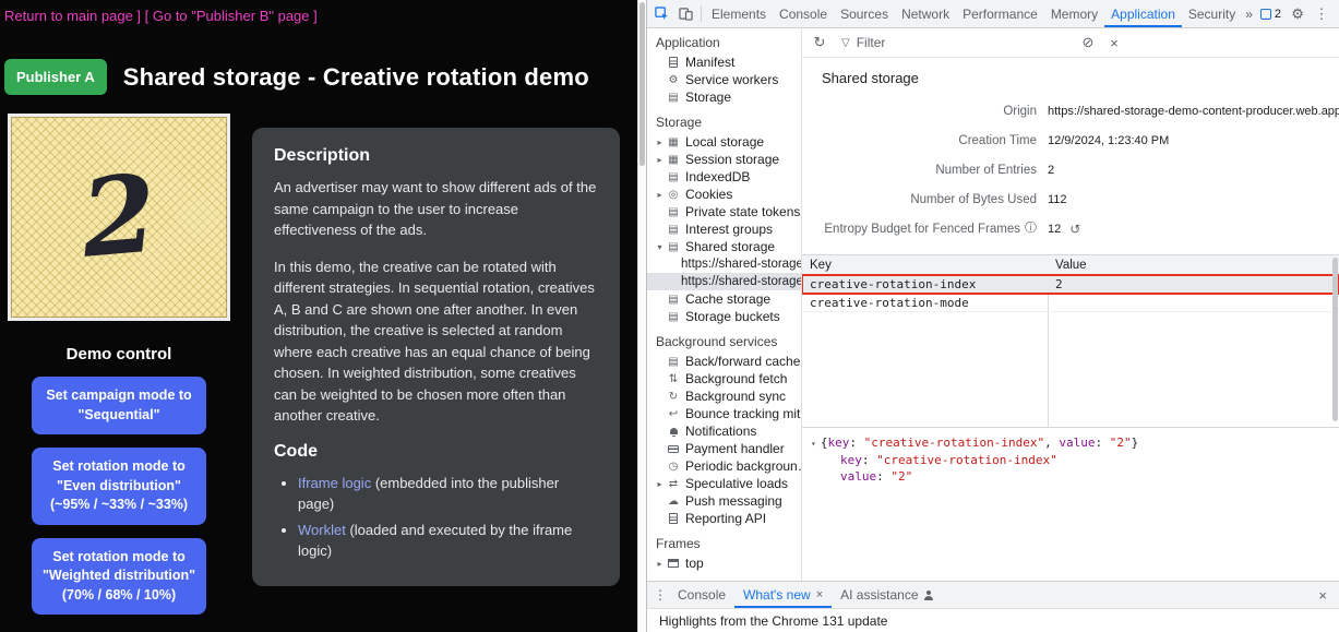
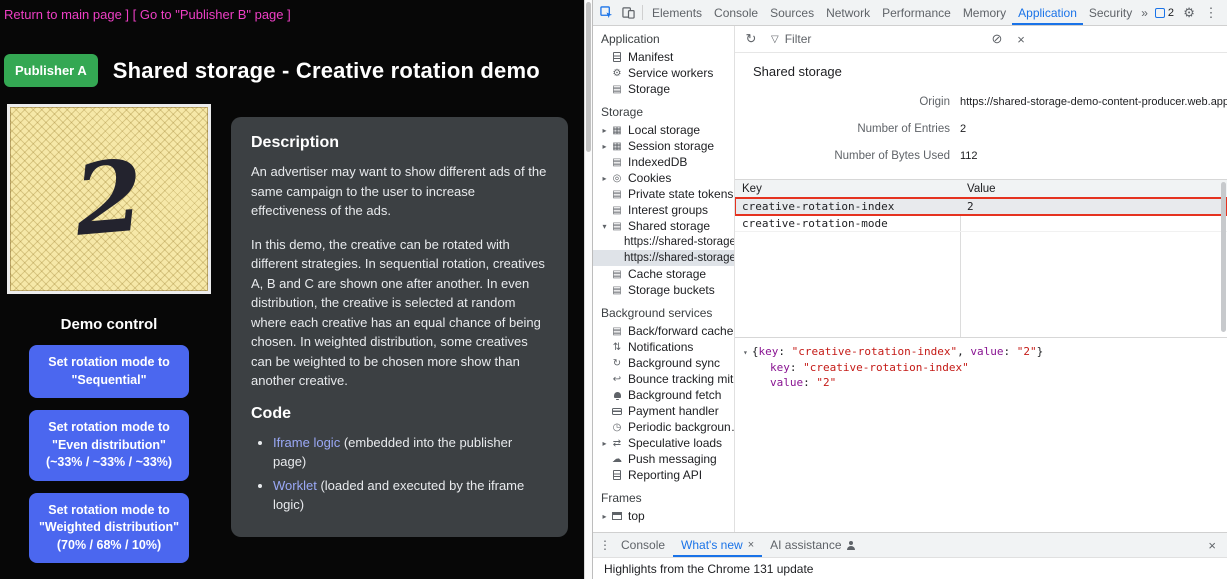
  Return to main page ] [ Go to "Publisher B" page ]
  Publisher A
  Shared storage - Creative rotation demo
  Demo control
- Set campaign mode to "Sequential"
+ Set rotation mode to "Sequential"
- Set rotation mode to "Even distribution" (~95% / ~33% / ~33%)
+ Set rotation mode to "Even distribution" (~33% / ~33% / ~33%)
  Set rotation mode to "Weighted distribution" (70% / 68% / 10%)
  Description
  An advertiser may want to show different ads of the same campaign to the user to increase effectiveness of the ads.
- In this demo, the creative can be rotated with different strategies. In sequential rotation, creatives A, B and C are shown one after another. In even distribution, the creative is selected at random where each creative has an equal chance of being chosen. In weighted distribution, some creatives can be weighted to be chosen more often than another creative.
+ In this demo, the creative can be rotated with different strategies. In sequential rotation, creatives A, B and C are shown one after another. In even distribution, the creative is selected at random where each creative has an equal chance of being chosen. In weighted distribution, some creatives can be weighted to be chosen more show than another creative.
  Code
  Iframe logic (embedded into the publisher page)
  Worklet (loaded and executed by the iframe logic)
  Elements
  Console
  Sources
  Network
  Performance
  Memory
  Application
  Security
  »
  2
  ⚙
  ⋮
  Application
  Manifest
  ⚙
  Service workers
  ▤
  Storage
  Storage
  ▸
  ▦
  Local storage
  ▸
  ▦
  Session storage
  ▤
  IndexedDB
  ▸
  ◎
  Cookies
  ▤
  Private state tokens
  ▤
  Interest groups
  ▾
  ▤
  Shared storage
  https://shared-storage
  https://shared-storage
  ▤
  Cache storage
  ▤
  Storage buckets
  Background services
  ▤
  Back/forward cache
  ⇅
- Background fetch
+ Notifications
  ↻
  Background sync
  ↩
  Bounce tracking mit
- Notifications
+ Background fetch
  Payment handler
  ◷
  Periodic backgroun
  ▸
  ⇄
  Speculative loads
  ☁
  Push messaging
  Reporting API
  Frames
  ▸
  top
  ↻
  ▽
  Filter
  ⊘
  ×
  Shared storage
  Origin
  https://shared-storage-demo-content-producer.web.app
- Creation Time
- 12/9/2024, 1:23:40 PM
  Number of Entries
  2
  Number of Bytes Used
  112
- Entropy Budget for Fenced Frames
- ⓘ
- 12
- ↺
  Key
  Value
  creative-rotation-index
  2
  creative-rotation-mode
  ▾ {key: "creative-rotation-index", value: "2"}
  key: "creative-rotation-index"
  value: "2"
  ⋮
  Console
  What's new
  ×
  AI assistance
  ×
  Highlights from the Chrome 131 update
